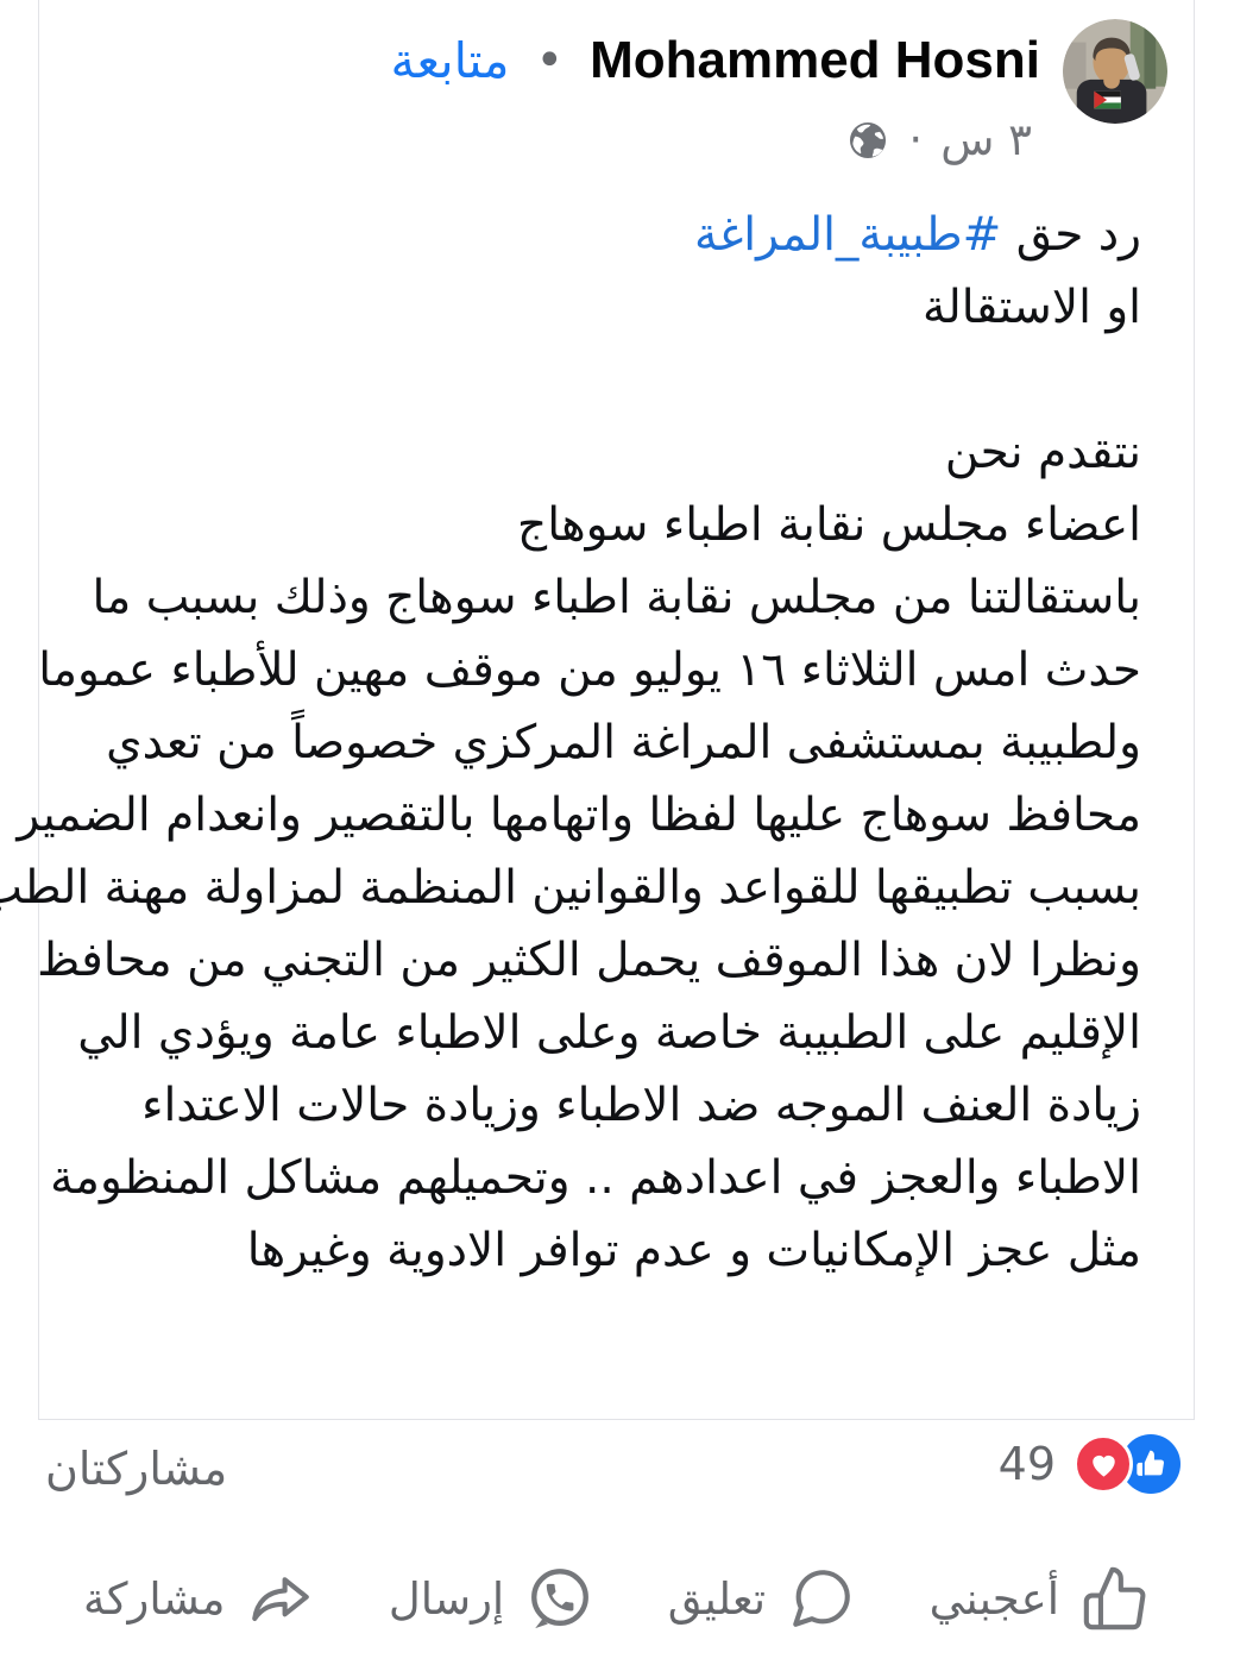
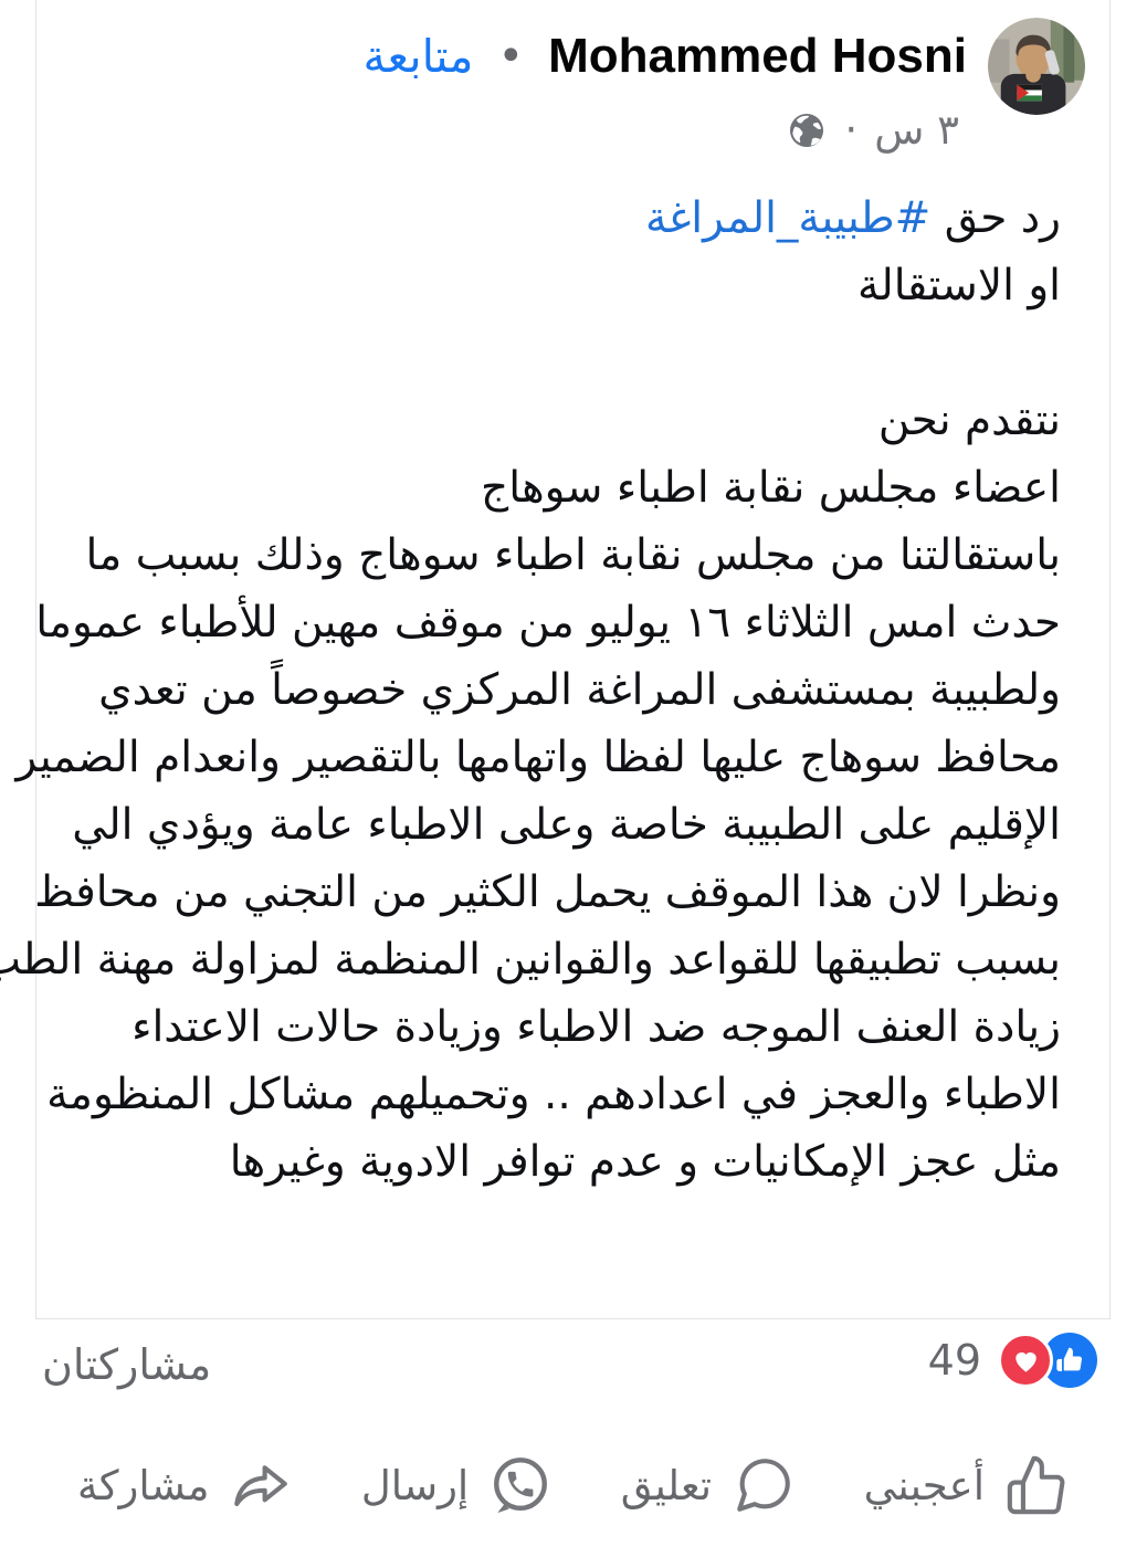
  Mohammed Hosni
  •
  متابعة
  ٣ س
  ·
  رد حق #طبيبة_المراغة
  او الاستقالة
  نتقدم نحن
  اعضاء مجلس نقابة اطباء سوهاج
  باستقالتنا من مجلس نقابة اطباء سوهاج وذلك بسبب ما
  حدث امس الثلاثاء ١٦ يوليو من موقف مهين للأطباء عموما
  ولطبيبة بمستشفى المراغة المركزي خصوصاً من تعدي
  محافظ سوهاج عليها لفظا واتهامها بالتقصير وانعدام الضمير
- بسبب تطبيقها للقواعد والقوانين المنظمة لمزاولة مهنة الطب
+ الإقليم على الطبيبة خاصة وعلى الاطباء عامة ويؤدي الي
  ونظرا لان هذا الموقف يحمل الكثير من التجني من محافظ
- الإقليم على الطبيبة خاصة وعلى الاطباء عامة ويؤدي الي
+ بسبب تطبيقها للقواعد والقوانين المنظمة لمزاولة مهنة الطب
  زيادة العنف الموجه ضد الاطباء وزيادة حالات الاعتداء
  الاطباء والعجز في اعدادهم .. وتحميلهم مشاكل المنظومة
  مثل عجز الإمكانيات و عدم توافر الادوية وغيرها
  49
  مشاركتان
  أعجبني
  تعليق
  إرسال
  مشاركة
